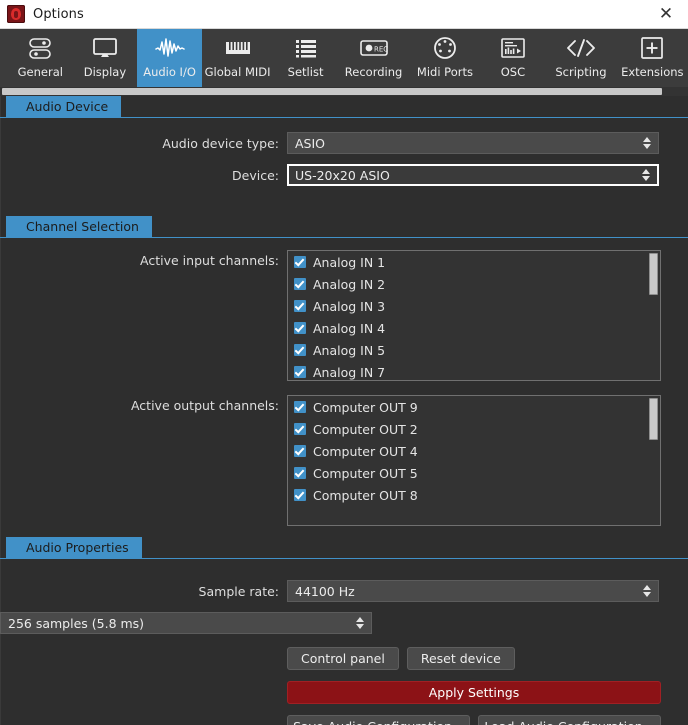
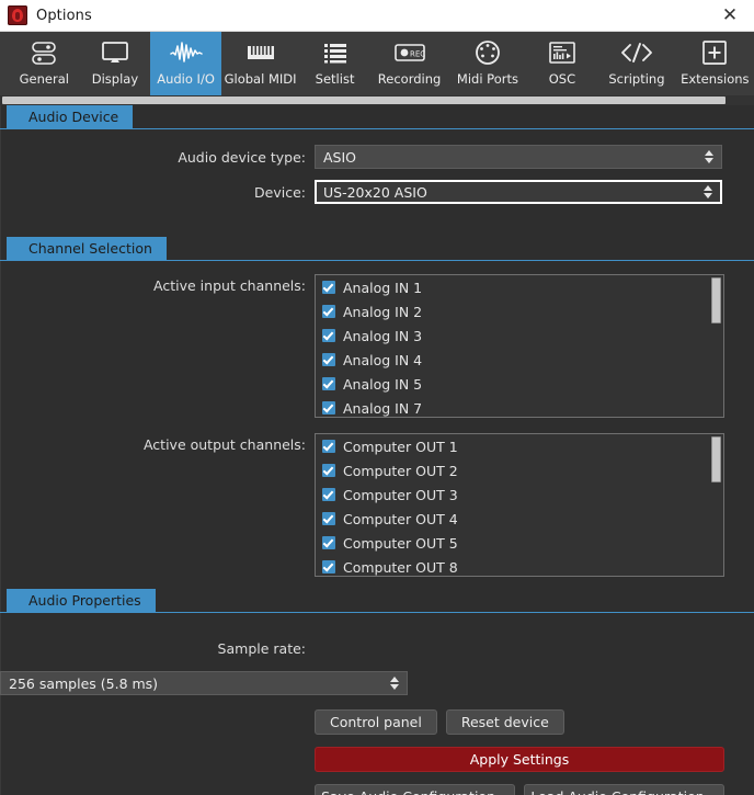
  Options
  ✕
  General
  Display
  Audio I/O
  Global MIDI
  Setlist
  REC
  Recording
  Midi Ports
  OSC
  Scripting
  Extensions
  Audio Device
  Audio device type:
  ASIO
  Device:
  US-20x20 ASIO
  Channel Selection
  Active input channels:
  Analog IN 1
  Analog IN 2
  Analog IN 3
  Analog IN 4
  Analog IN 5
  Analog IN 7
  Active output channels:
- Computer OUT 9
+ Computer OUT 1
  Computer OUT 2
+ Computer OUT 3
  Computer OUT 4
  Computer OUT 5
  Computer OUT 8
  Audio Properties
  Sample rate:
- 44100 Hz
  256 samples (5.8 ms)
  Control panel
  Reset device
  Apply Settings
